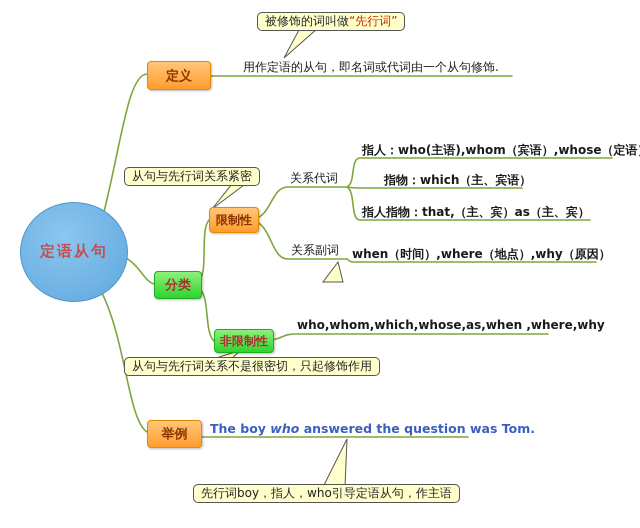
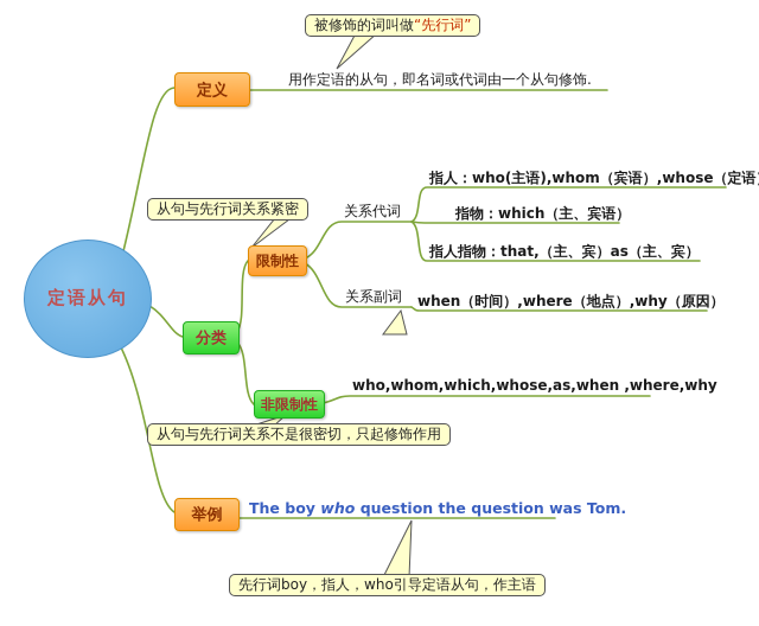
  定语从句
  定义
  用作定语的从句，即名词或代词由一个从句修饰.
  被修饰的词叫做“先行词”
  分类
  限制性
  从句与先行词关系紧密
  关系代词
  指人：who(主语),whom（宾语）,whose（定语
  指物：which（主、宾语）
  指人指物：that,（主、宾）as（主、宾）
  关系副词
  when（时间）,where（地点）,why（原因）
  非限制性
  who,whom,which,whose,as,when ,where,why
  从句与先行词关系不是很密切，只起修饰作用
  举例
- The boy who answered the question was Tom.
+ The boy who question the question was Tom.
  先行词boy，指人，who引导定语从句，作主语
